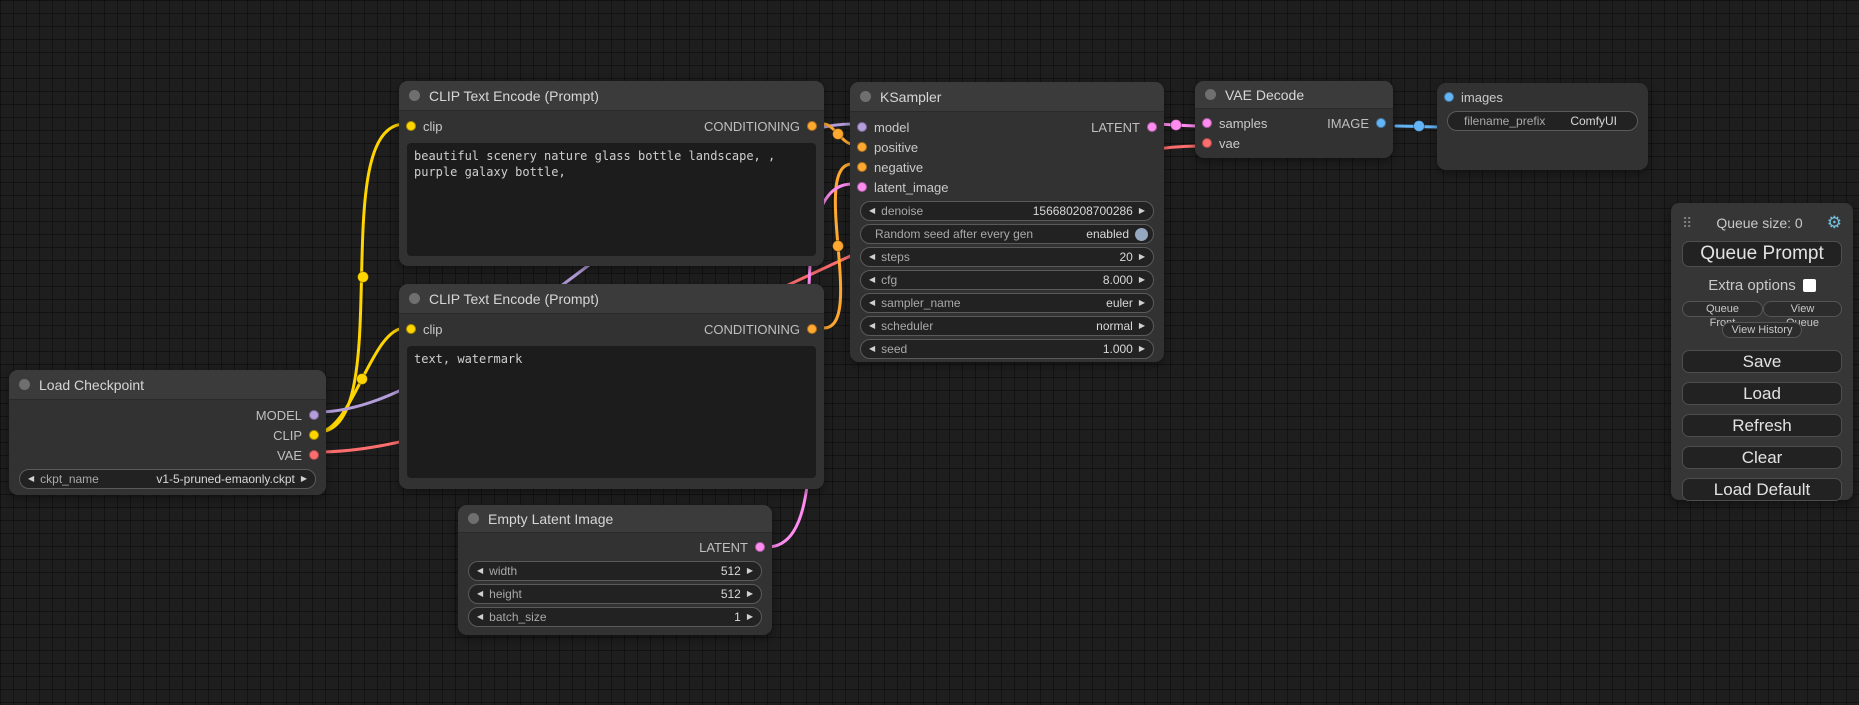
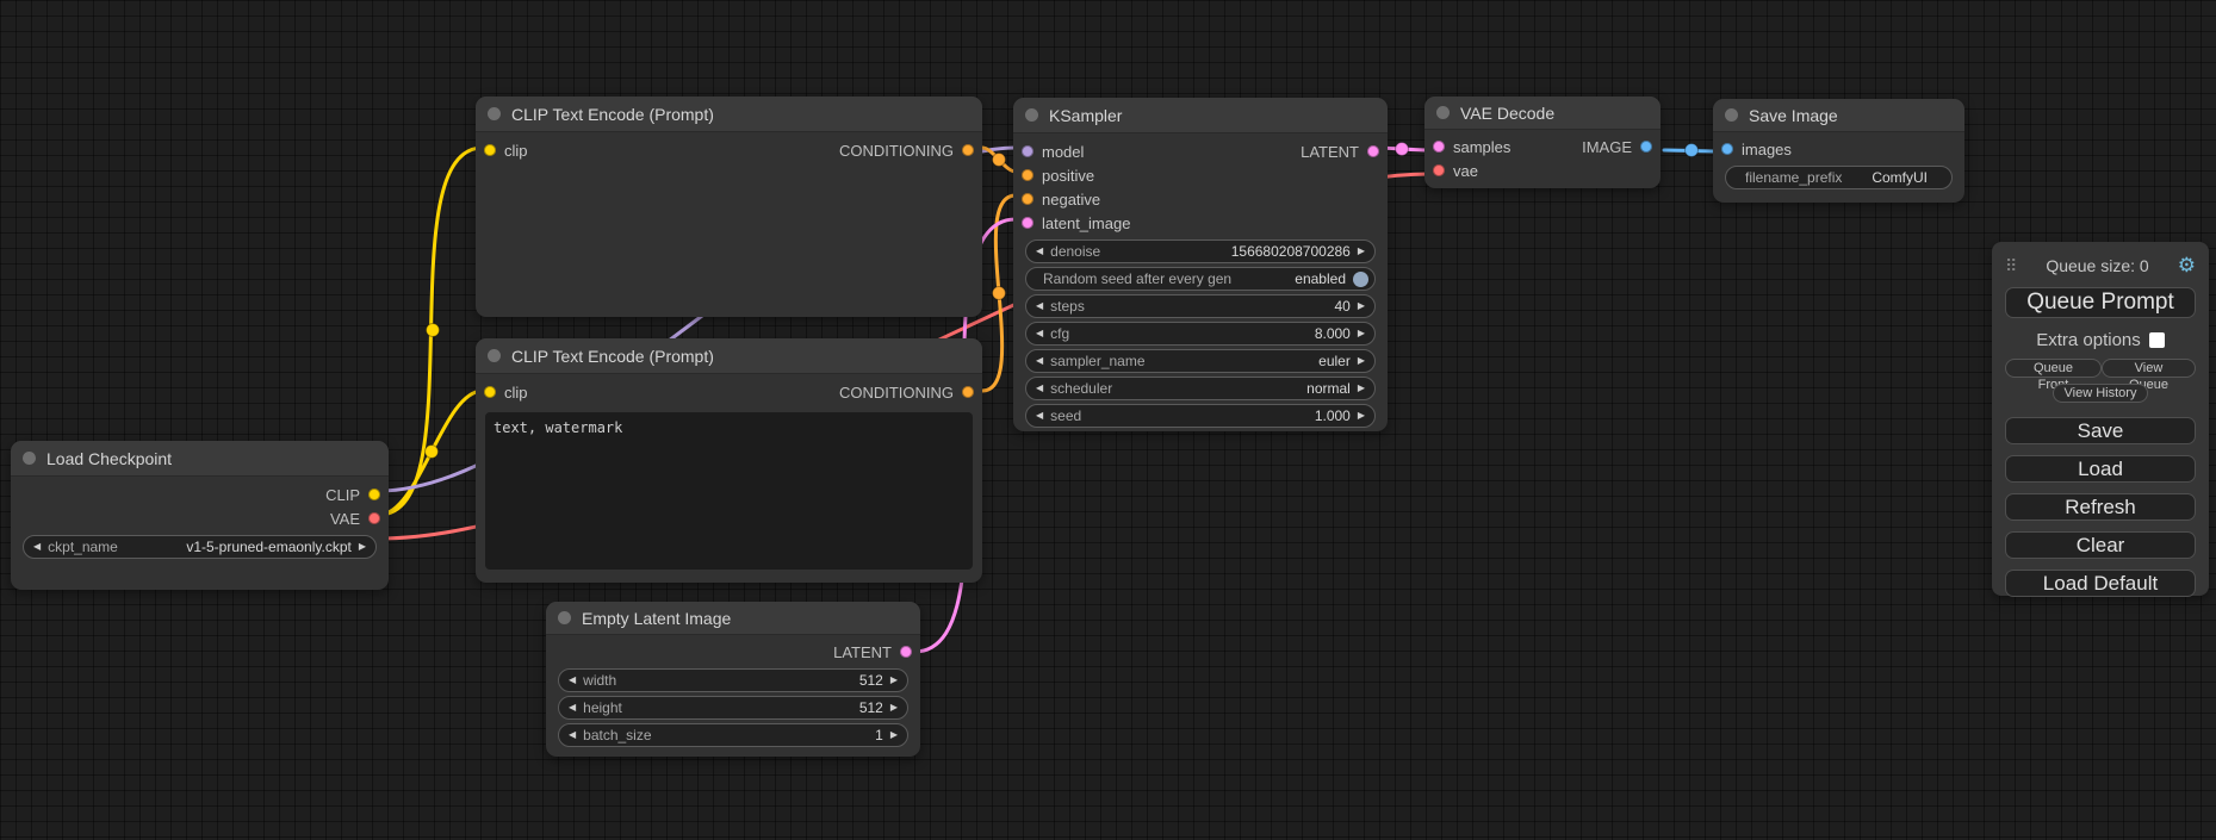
  CLIP Text Encode (Prompt)
  clip
  CONDITIONING
- beautiful scenery nature glass bottle landscape, , purple galaxy bottle,
  CLIP Text Encode (Prompt)
  clip
  CONDITIONING
  text, watermark
  Load Checkpoint
- MODEL
  CLIP
  VAE
  ◀
  ckpt_name
  v1-5-pruned-emaonly.ckpt
  ▶
  Empty Latent Image
  LATENT
  ◀
  width
  512
  ▶
  ◀
  height
  512
  ▶
  ◀
  batch_size
  1
  ▶
  KSampler
  model
  LATENT
  positive
  negative
  latent_image
  ◀
  denoise
  156680208700286
  ▶
  Random seed after every gen
  enabled
  ◀
  steps
- 20
+ 40
  ▶
  ◀
  cfg
  8.000
  ▶
  ◀
  sampler_name
  euler
  ▶
  ◀
  scheduler
  normal
  ▶
  ◀
  seed
  1.000
  ▶
  VAE Decode
  samples
  IMAGE
  vae
+ Save Image
  images
  filename_prefix
  ComfyUI
  ⠿
  Queue size: 0
  ⚙
  Queue Prompt
  Extra options
  Queue Fro
  View eue
  View History
  Save
  Load
  Refresh
  Clear
  Load Default
